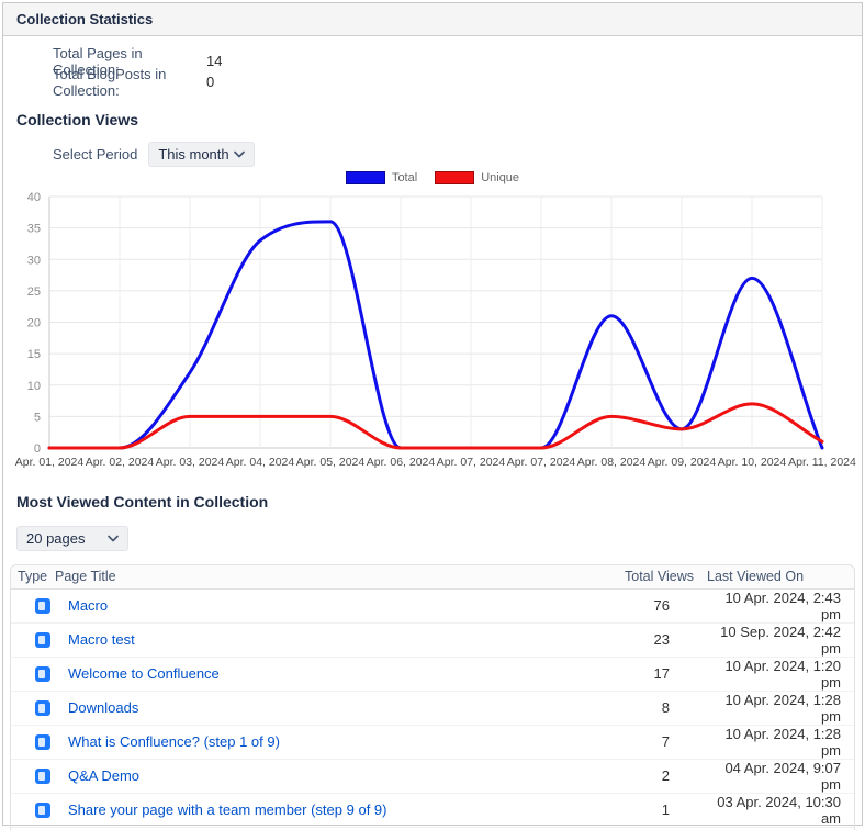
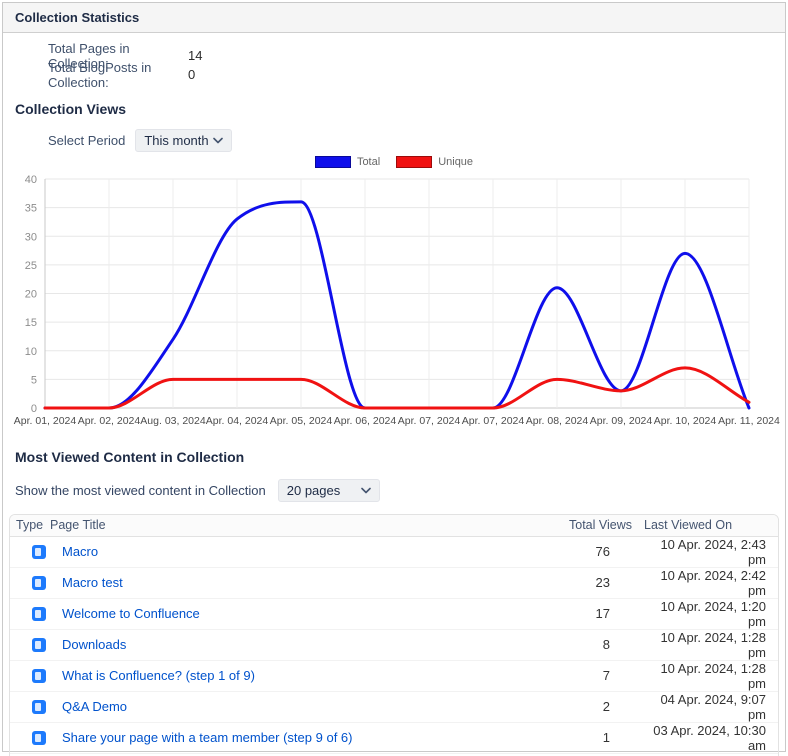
  Collection Statistics
  Total Pages in Collection:
  14
  Total BlogPosts in Collection:
  0
  Collection Views
  Select Period
  This month
  Total
  Unique
  0
  5
  10
  15
  20
  25
  30
  35
  40
  Apr. 01, 2024
  Apr. 02, 2024
- Apr. 03, 2024
+ Aug. 03, 2024
  Apr. 04, 2024
  Apr. 05, 2024
  Apr. 06, 2024
  Apr. 07, 2024
  Apr. 07, 2024
  Apr. 08, 2024
  Apr. 09, 2024
  Apr. 10, 2024
  Apr. 11, 2024
  Most Viewed Content in Collection
+ Show the most viewed content in Collection
  20 pages
  Type	Page Title	Total Views	Last Viewed On
  	Macro	76	10 Apr. 2024, 2:43 pm
- 	Macro test	23	10 Sep. 2024, 2:42 pm
+ 	Macro test	23	10 Apr. 2024, 2:42 pm
  	Welcome to Confluence	17	10 Apr. 2024, 1:20 pm
  	Downloads	8	10 Apr. 2024, 1:28 pm
  	What is Confluence? (step 1 of 9)	7	10 Apr. 2024, 1:28 pm
  	Q&A Demo	2	04 Apr. 2024, 9:07 pm
- 	Share your page with a team member (step 9 of 9)	1	03 Apr. 2024, 10:30 am
+ 	Share your page with a team member (step 9 of 6)	1	03 Apr. 2024, 10:30 am
